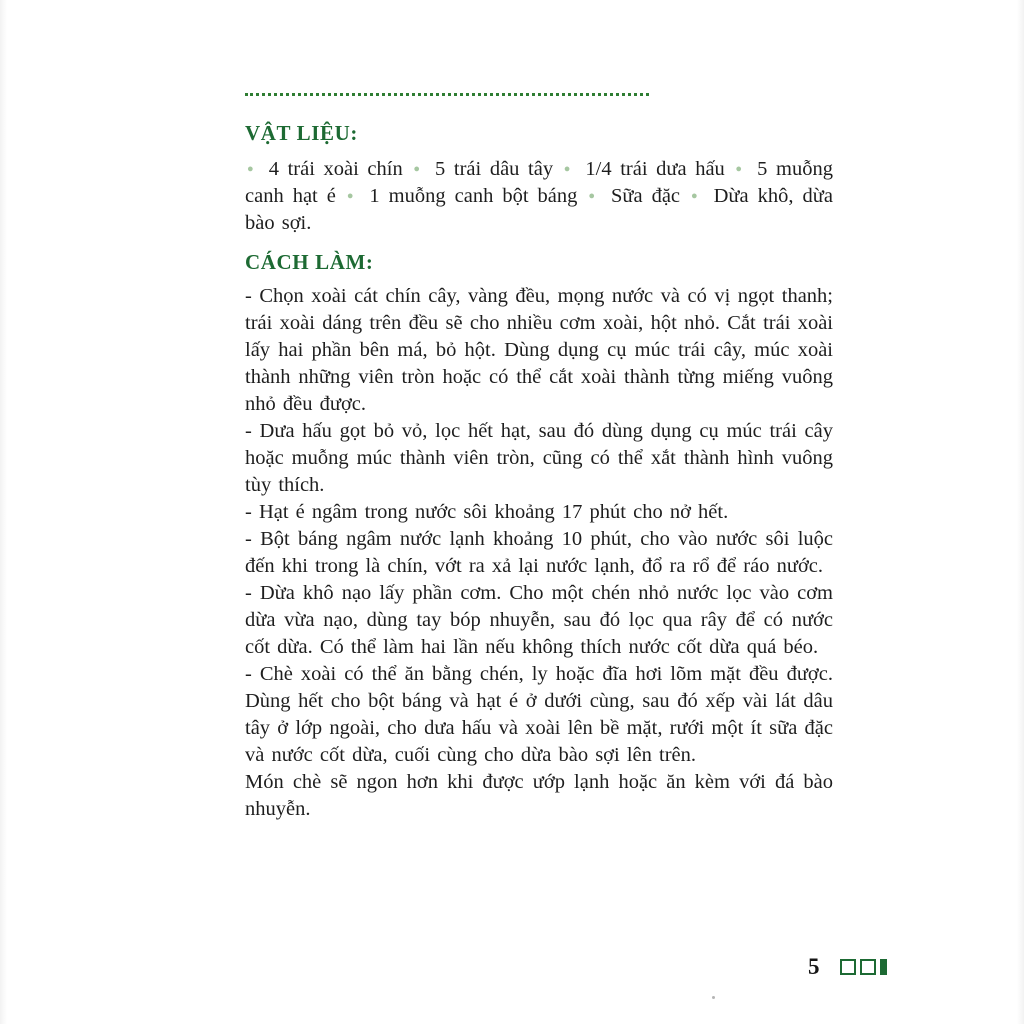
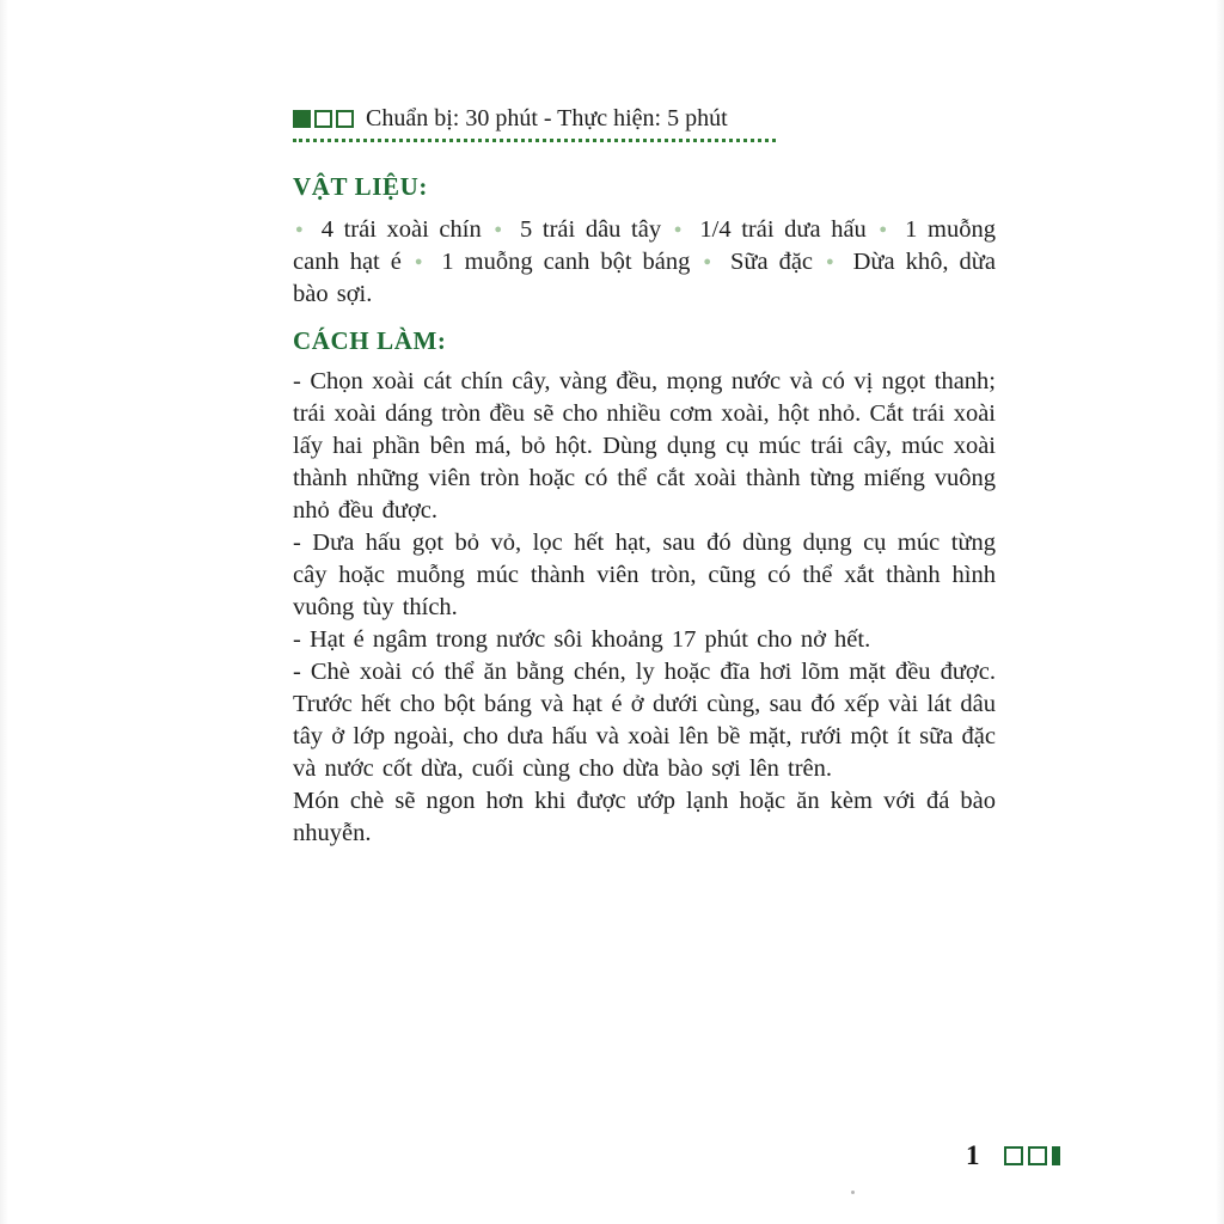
+ Chuẩn bị: 30 phút - Thực hiện: 5 phút
  VẬT LIỆU:
- ● 4 trái xoài chín ● 5 trái dâu tây ● 1/4 trái dưa hấu ● 5 muỗng canh hạt é ● 1 muỗng canh bột báng ● Sữa đặc ● Dừa khô, dừa bào sợi.
+ ● 4 trái xoài chín ● 5 trái dâu tây ● 1/4 trái dưa hấu ● 1 muỗng canh hạt é ● 1 muỗng canh bột báng ● Sữa đặc ● Dừa khô, dừa bào sợi.
  CÁCH LÀM:
- - Chọn xoài cát chín cây, vàng đều, mọng nước và có vị ngọt thanh; trái xoài dáng trên đều sẽ cho nhiều cơm xoài, hột nhỏ. Cắt trái xoài lấy hai phần bên má, bỏ hột. Dùng dụng cụ múc trái cây, múc xoài thành những viên tròn hoặc có thể cắt xoài thành từng miếng vuông nhỏ đều được.
+ - Chọn xoài cát chín cây, vàng đều, mọng nước và có vị ngọt thanh; trái xoài dáng tròn đều sẽ cho nhiều cơm xoài, hột nhỏ. Cắt trái xoài lấy hai phần bên má, bỏ hột. Dùng dụng cụ múc trái cây, múc xoài thành những viên tròn hoặc có thể cắt xoài thành từng miếng vuông nhỏ đều được.
- - Dưa hấu gọt bỏ vỏ, lọc hết hạt, sau đó dùng dụng cụ múc trái cây hoặc muỗng múc thành viên tròn, cũng có thể xắt thành hình vuông tùy thích.
+ - Dưa hấu gọt bỏ vỏ, lọc hết hạt, sau đó dùng dụng cụ múc từng cây hoặc muỗng múc thành viên tròn, cũng có thể xắt thành hình vuông tùy thích.
  - Hạt é ngâm trong nước sôi khoảng 17 phút cho nở hết.
- - Bột báng ngâm nước lạnh khoảng 10 phút, cho vào nước sôi luộc đến khi trong là chín, vớt ra xả lại nước lạnh, đổ ra rổ để ráo nước.
- - Dừa khô nạo lấy phần cơm. Cho một chén nhỏ nước lọc vào cơm dừa vừa nạo, dùng tay bóp nhuyễn, sau đó lọc qua rây để có nước cốt dừa. Có thể làm hai lần nếu không thích nước cốt dừa quá béo.
- - Chè xoài có thể ăn bằng chén, ly hoặc đĩa hơi lõm mặt đều được. Dùng hết cho bột báng và hạt é ở dưới cùng, sau đó xếp vài lát dâu tây ở lớp ngoài, cho dưa hấu và xoài lên bề mặt, rưới một ít sữa đặc và nước cốt dừa, cuối cùng cho dừa bào sợi lên trên.
+ - Chè xoài có thể ăn bằng chén, ly hoặc đĩa hơi lõm mặt đều được. Trước hết cho bột báng và hạt é ở dưới cùng, sau đó xếp vài lát dâu tây ở lớp ngoài, cho dưa hấu và xoài lên bề mặt, rưới một ít sữa đặc và nước cốt dừa, cuối cùng cho dừa bào sợi lên trên.
  Món chè sẽ ngon hơn khi được ướp lạnh hoặc ăn kèm với đá bào nhuyễn.
- 5
+ 1
